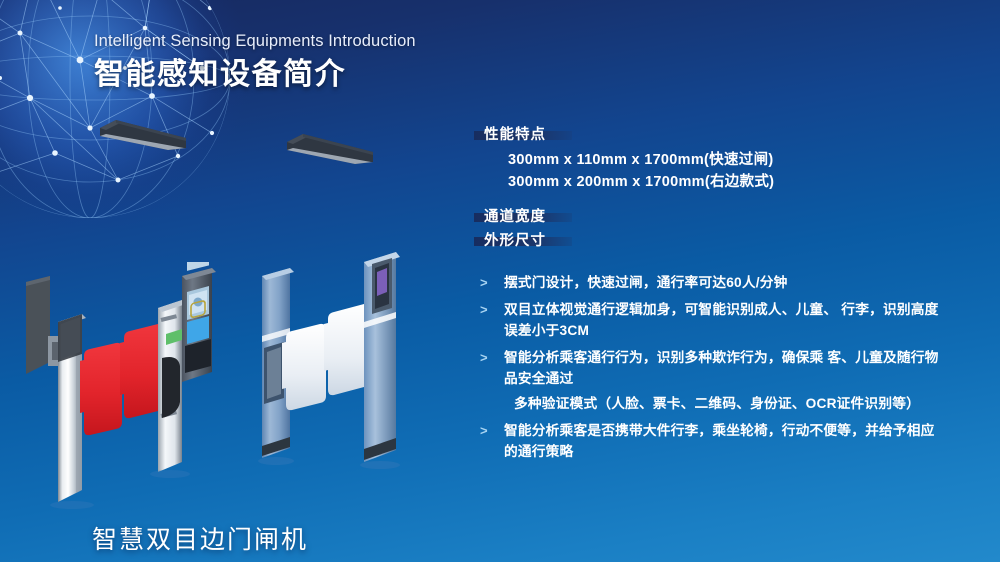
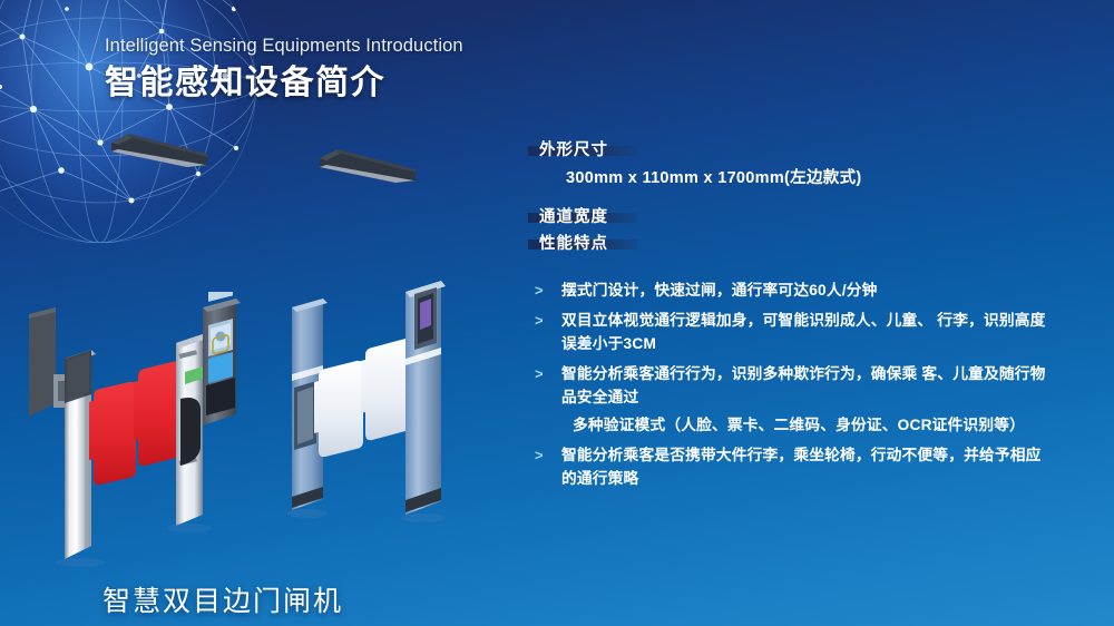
  Intelligent Sensing Equipments Introduction
  智能感知设备简介
  智慧双目边门闸机
- 性能特点
+ 外形尺寸
- 300mm x 110mm x 1700mm(快速过闸)
+ 300mm x 110mm x 1700mm(左边款式)
- 300mm x 200mm x 1700mm(右边款式)
  通道宽度
- 外形尺寸
+ 性能特点
  >
  摆式门设计，快速过闸，通行率可达60人/分钟
  >
  双目立体视觉通行逻辑加身，可智能识别成人、儿童、 行李，识别高度误差小于3CM
  >
  智能分析乘客通行行为，识别多种欺诈行为，确保乘 客、儿童及随行物品安全通过
  多种验证模式（人脸、票卡、二维码、身份证、OCR证件识别等）
  >
  智能分析乘客是否携带大件行李，乘坐轮椅，行动不便等，并给予相应的通行策略
